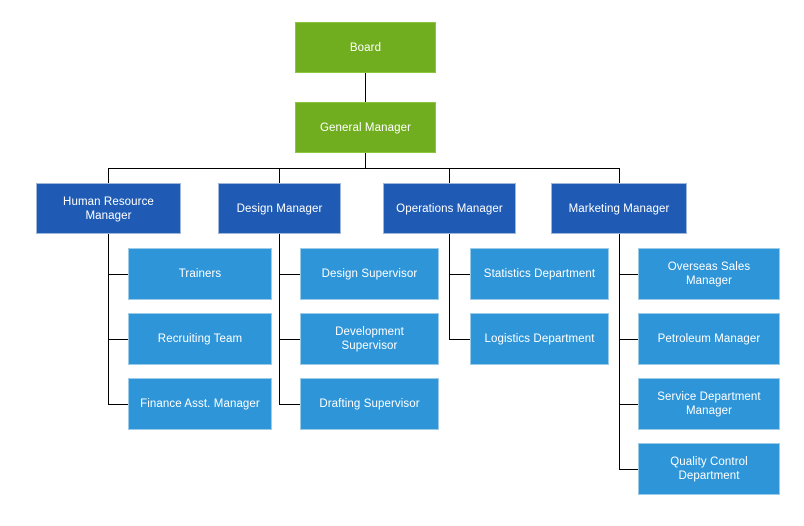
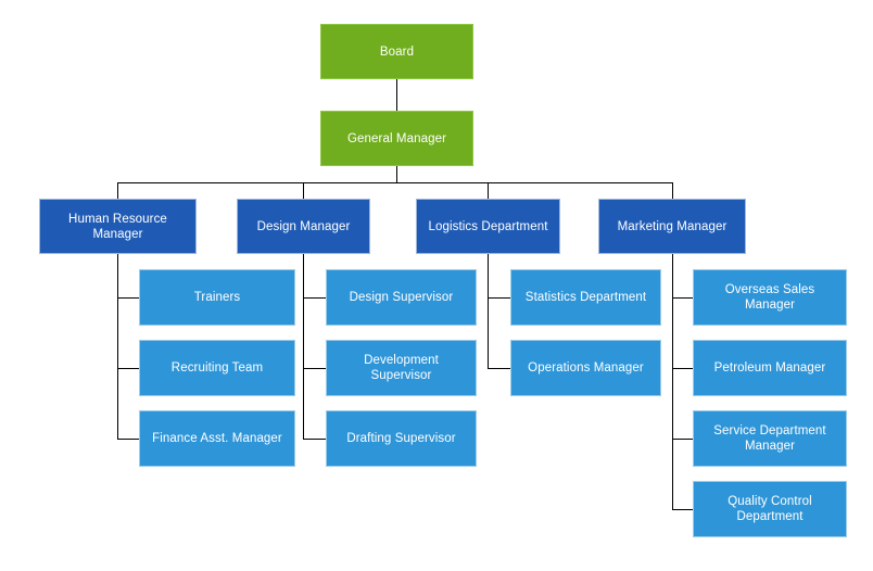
  Board
  General Manager
  Human Resource Manager
  Design Manager
- Operations Manager
+ Logistics Department
  Marketing Manager
  Trainers
  Recruiting Team
  Finance Asst. Manager
  Design Supervisor
  Development Supervisor
  Drafting Supervisor
  Statistics Department
- Logistics Department
+ Operations Manager
  Overseas Sales Manager
  Petroleum Manager
  Service Department Manager
  Quality Control Department
